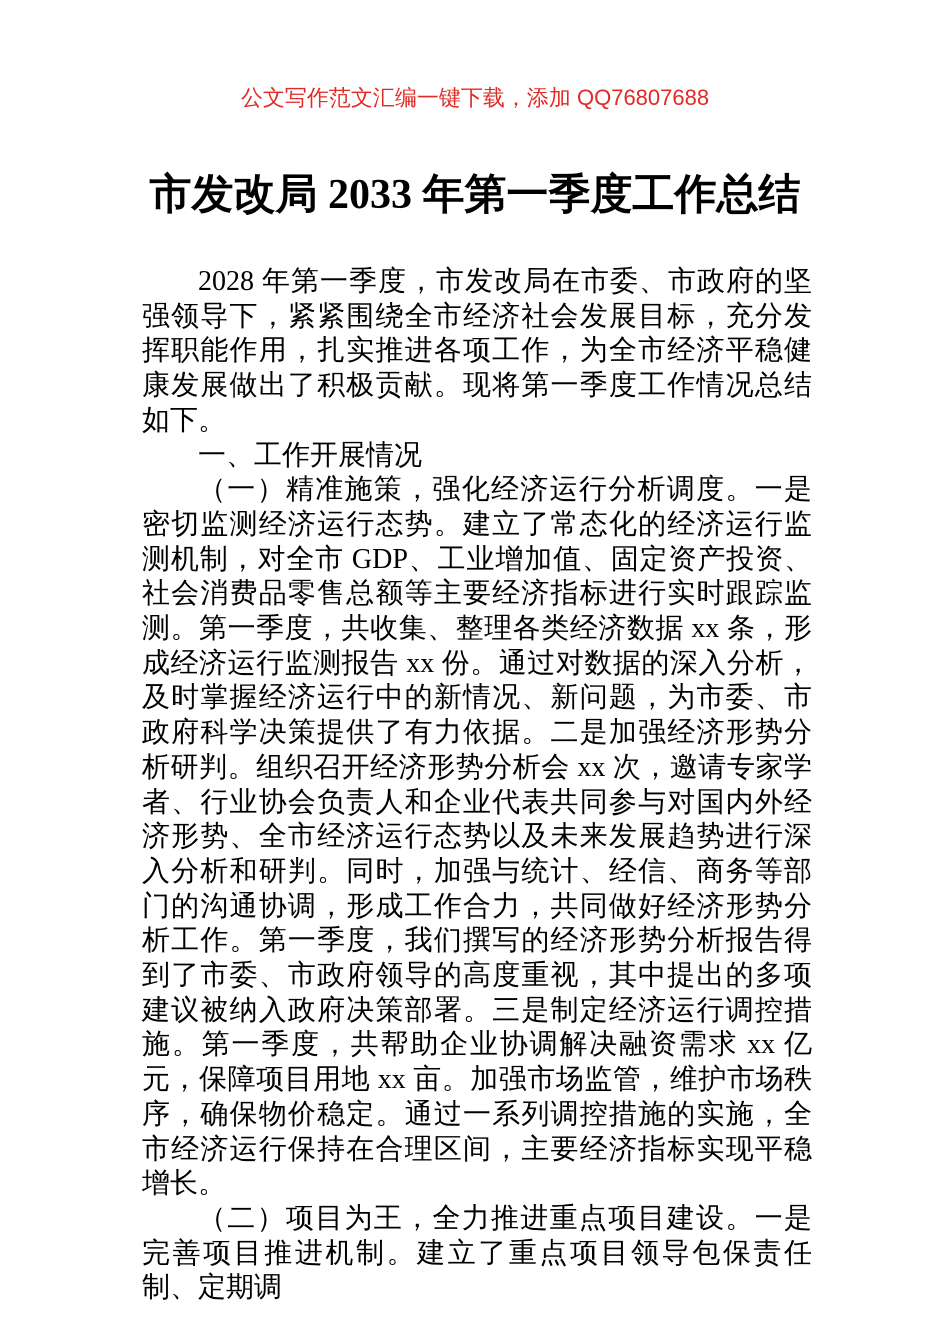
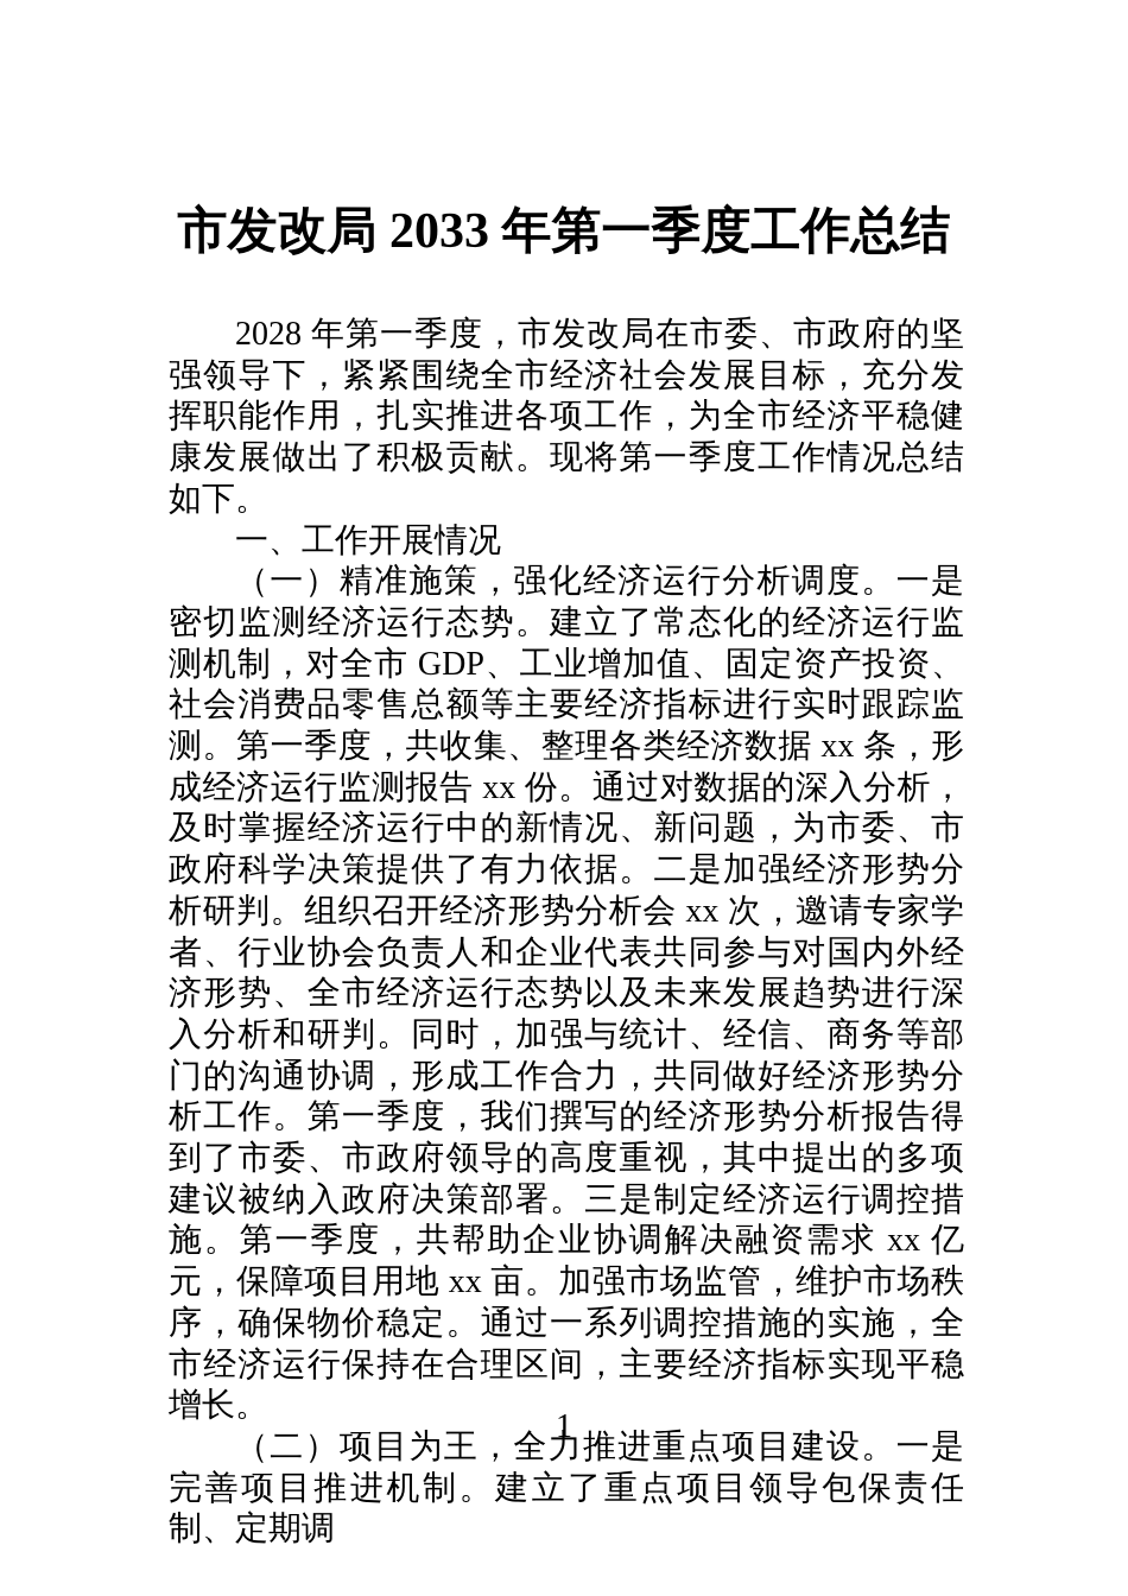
- 公文写作范文汇编一键下载，添加 QQ76807688
  市发改局 2033 年第一季度工作总结
  2028 年第一季度，市发改局在市委、市政府的坚强领导下，紧紧围绕全市经济社会发展目标，充分发挥职能作用，扎实推进各项工作，为全市经济平稳健康发展做出了积极贡献。现将第一季度工作情况总结如下。
  一、工作开展情况
  （一）精准施策，强化经济运行分析调度。一是密切监测经济运行态势。建立了常态化的经济运行监测机制，对全市 GDP、工业增加值、固定资产投资、社会消费品零售总额等主要经济指标进行实时跟踪监测。第一季度，共收集、整理各类经济数据 xx 条，形成经济运行监测报告 xx 份。通过对数据的深入分析，及时掌握经济运行中的新情况、新问题，为市委、市政府科学决策提供了有力依据。二是加强经济形势分析研判。组织召开经济形势分析会 xx 次，邀请专家学者、行业协会负责人和企业代表共同参与对国内外经济形势、全市经济运行态势以及未来发展趋势进行深入分析和研判。同时，加强与统计、经信、商务等部门的沟通协调，形成工作合力，共同做好经济形势分析工作。第一季度，我们撰写的经济形势分析报告得到了市委、市政府领导的高度重视，其中提出的多项建议被纳入政府决策部署。三是制定经济运行调控措施。第一季度，共帮助企业协调解决融资需求 xx 亿元，保障项目用地 xx 亩。加强市场监管，维护市场秩序，确保物价稳定。通过一系列调控措施的实施，全市经济运行保持在合理区间，主要经济指标实现平稳增长。
  （二）项目为王，全力推进重点项目建设。一是完善项目推进机制。建立了重点项目领导包保责任制、定期调
+ 1
